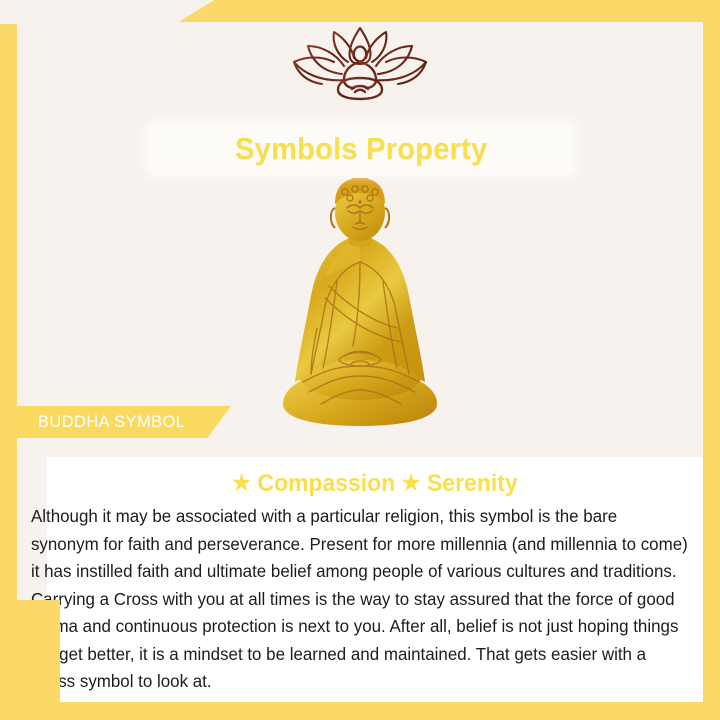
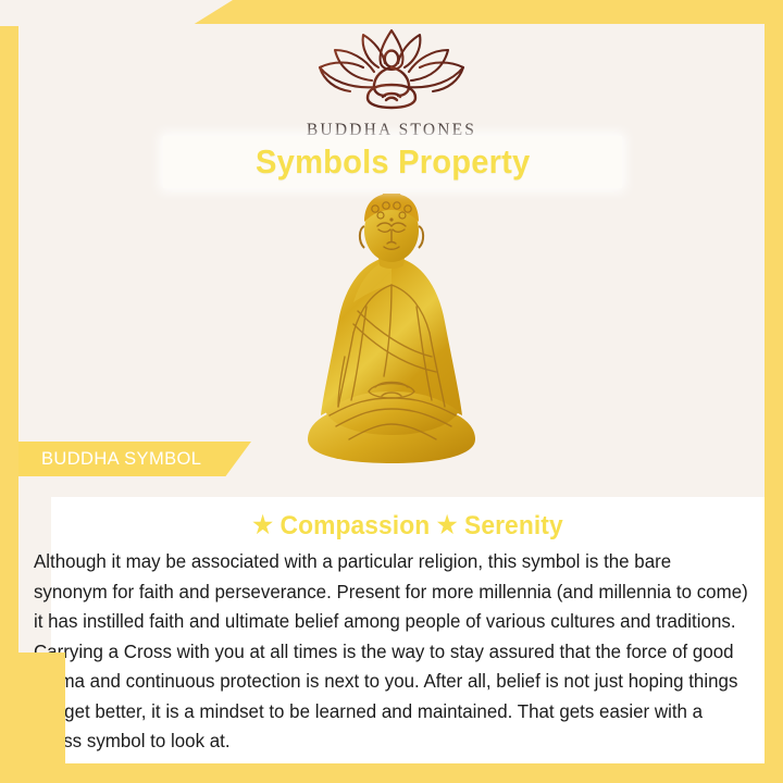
+ BUDDHA STONES
  Symbols Property
  BUDDHA SYMBOL
  ★ Compassion ★ Serenity
  Although it may be associated with a particular religion, this symbol is the bare synonym for faith and perseverance. Present for more millennia (and millennia to come) it has instilled faith and ultimate belief among people of various cultures and traditions. Carrying a Cross with you at all times is the way to stay assured that the force of good ma and continuous protection is next to you. After all, belief is not just hoping things get better, it is a mindset to be learned and maintained. That gets easier with a ss symbol to look at.
